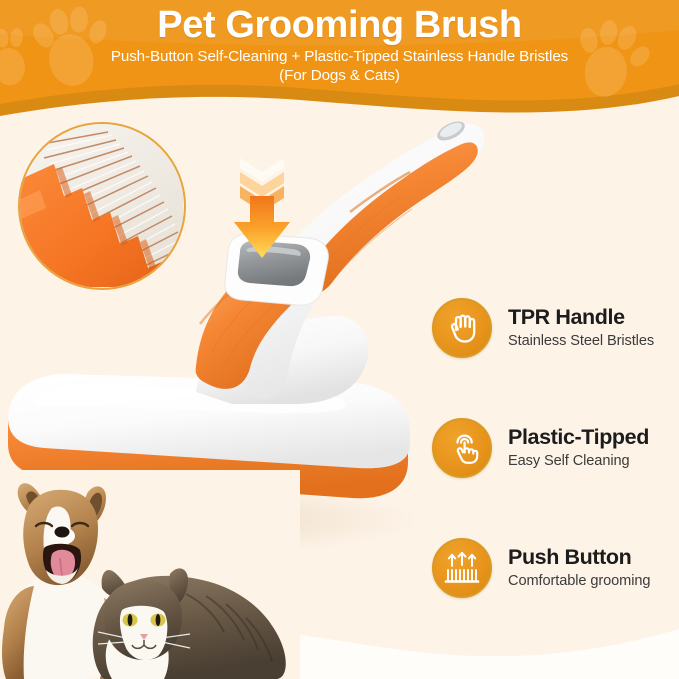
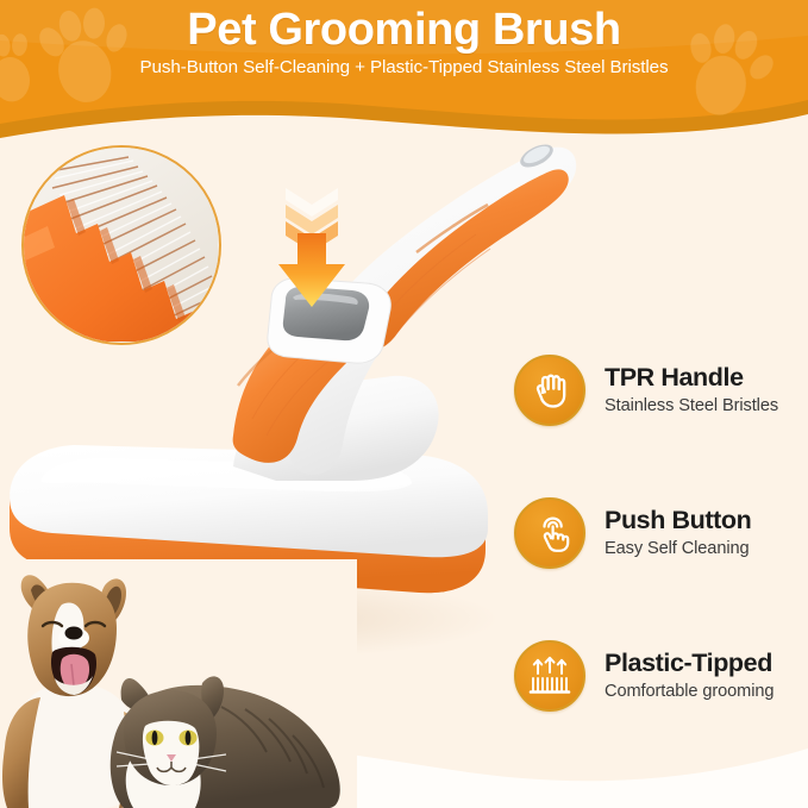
  TPR Handle
  Stainless Steel Bristles
- Plastic-Tipped
+ Push Button
  Easy Self Cleaning
- Push Button
+ Plastic-Tipped
  Comfortable grooming
  Pet Grooming Brush
- Push-Button Self-Cleaning + Plastic-Tipped Stainless Handle Bristles
+ Push-Button Self-Cleaning + Plastic-Tipped Stainless Steel Bristles
- (For Dogs & Cats)
